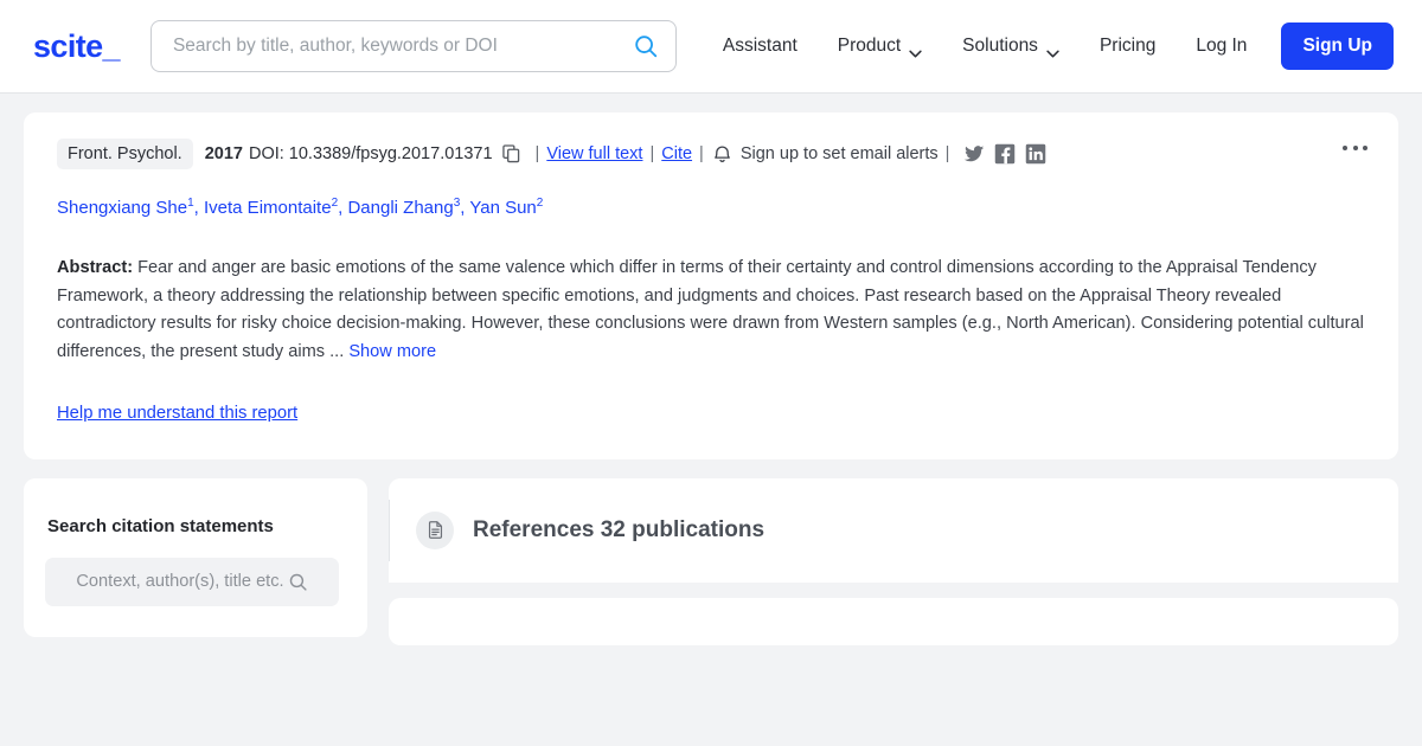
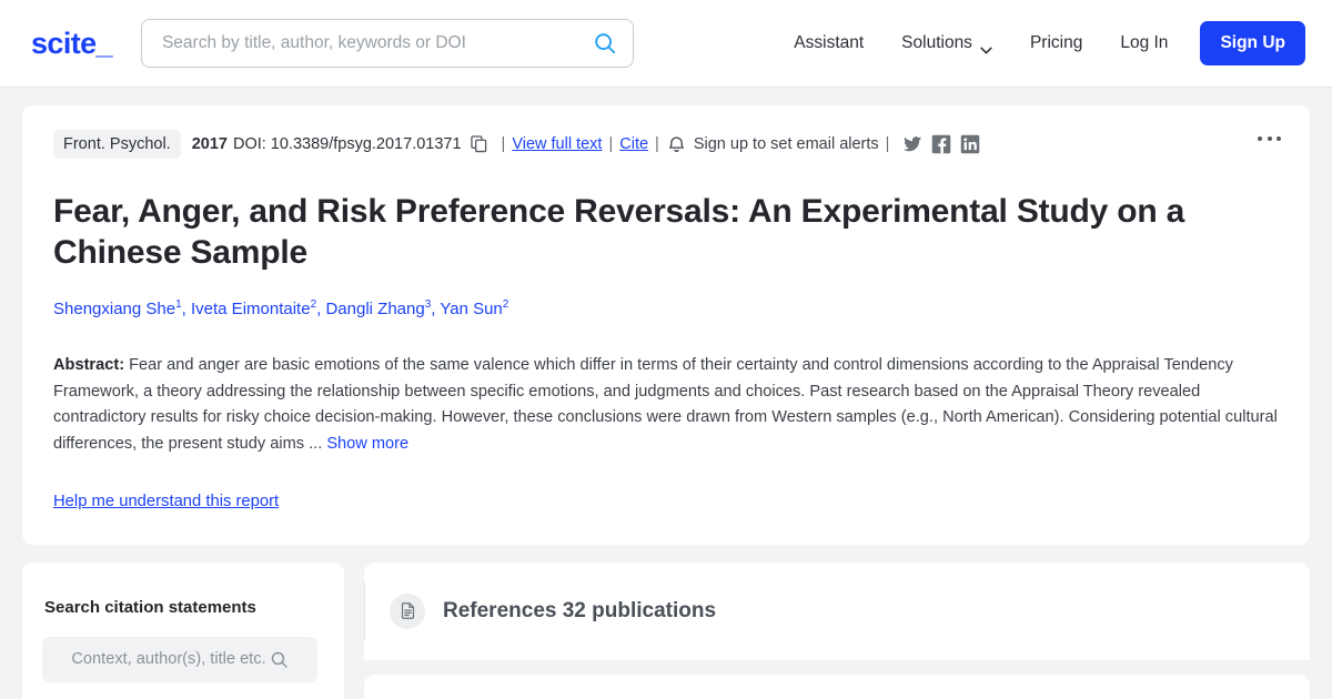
  scite_
  Search by title, author, keywords or DOI
  Assistant
- Product
  Solutions
  Pricing
  Log In
  Sign Up
  Front. Psychol.
  2017
  DOI: 10.3389/fpsyg.2017.01371
  |
  View full text
  |
  Cite
  |
  Sign up to set email alerts
  |
+ Fear, Anger, and Risk Preference Reversals: An Experimental Study on a Chinese Sample
  Shengxiang She1, Iveta Eimontaite2, Dangli Zhang3, Yan Sun2
  Abstract: Fear and anger are basic emotions of the same valence which differ in terms of their certainty and control dimensions according to the Appraisal Tendency Framework, a theory addressing the relationship between specific emotions, and judgments and choices. Past research based on the Appraisal Theory revealed contradictory results for risky choice decision-making. However, these conclusions were drawn from Western samples (e.g., North American). Considering potential cultural differences, the present study aims ... Show more
  Help me understand this report
  Search citation statements
  Context, author(s), title etc.
  References 32 publications
